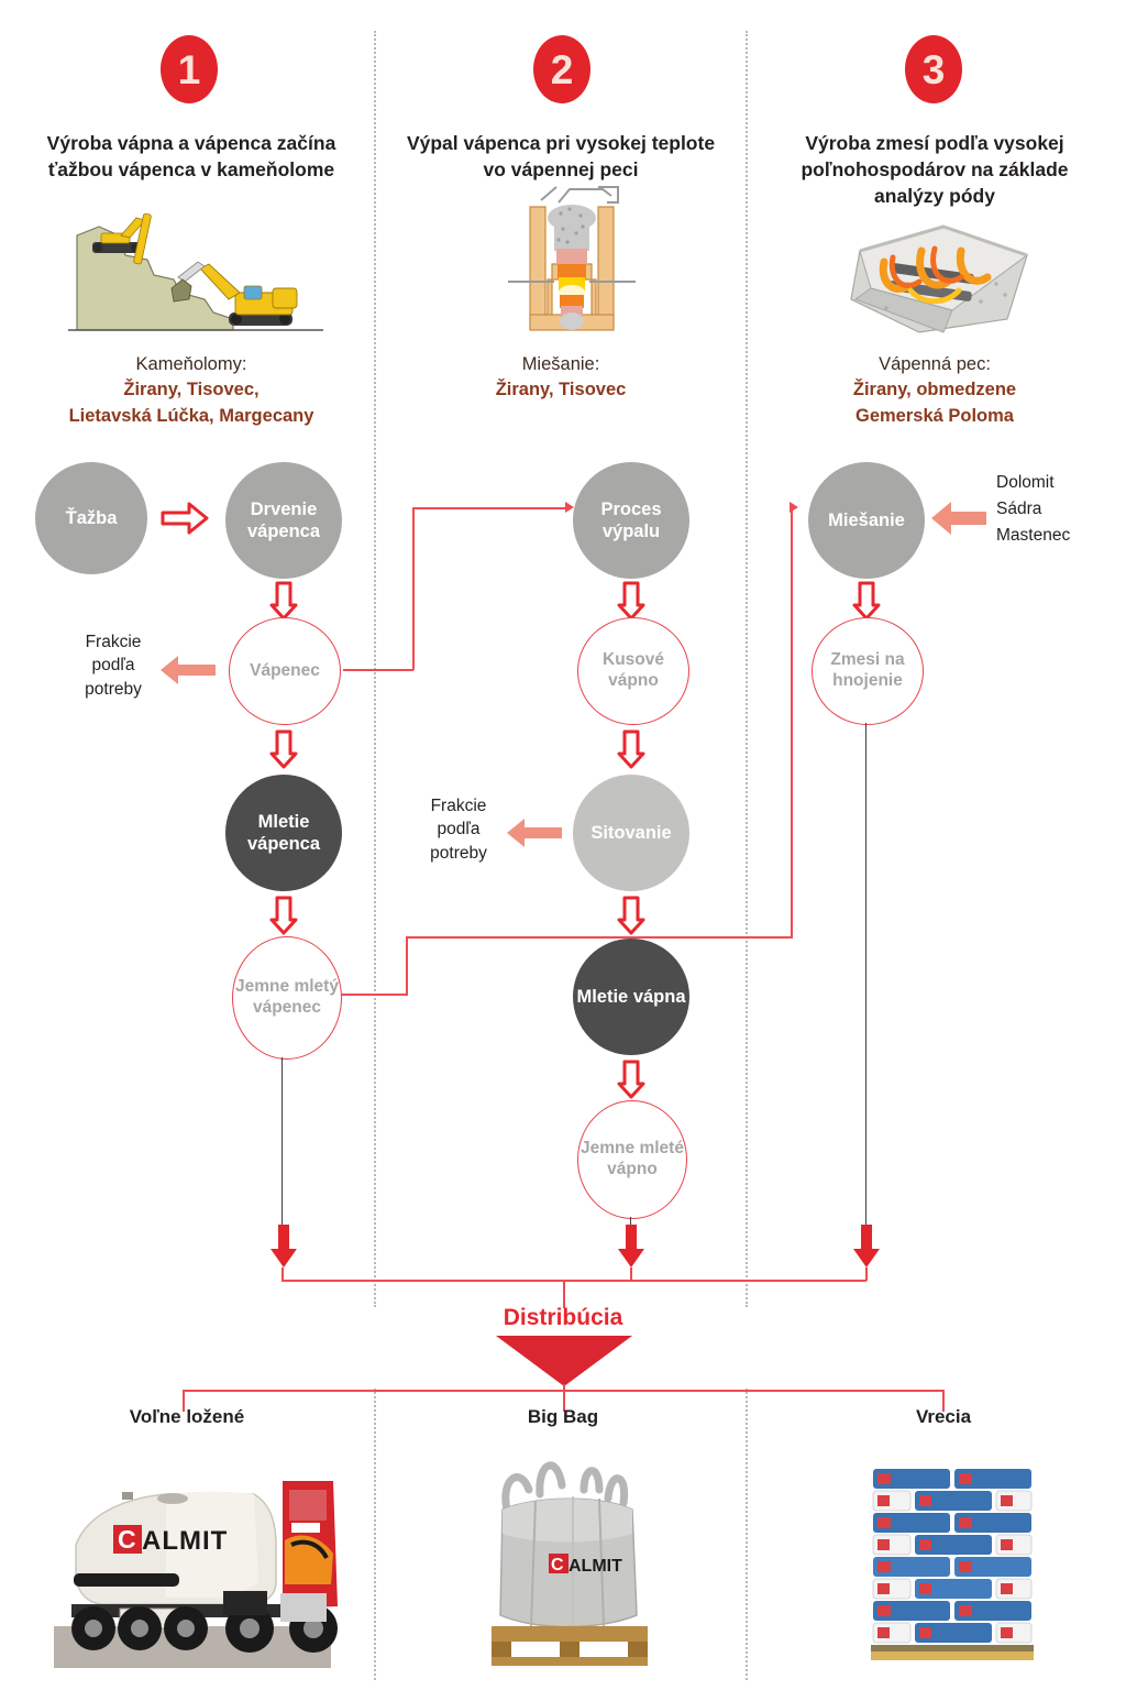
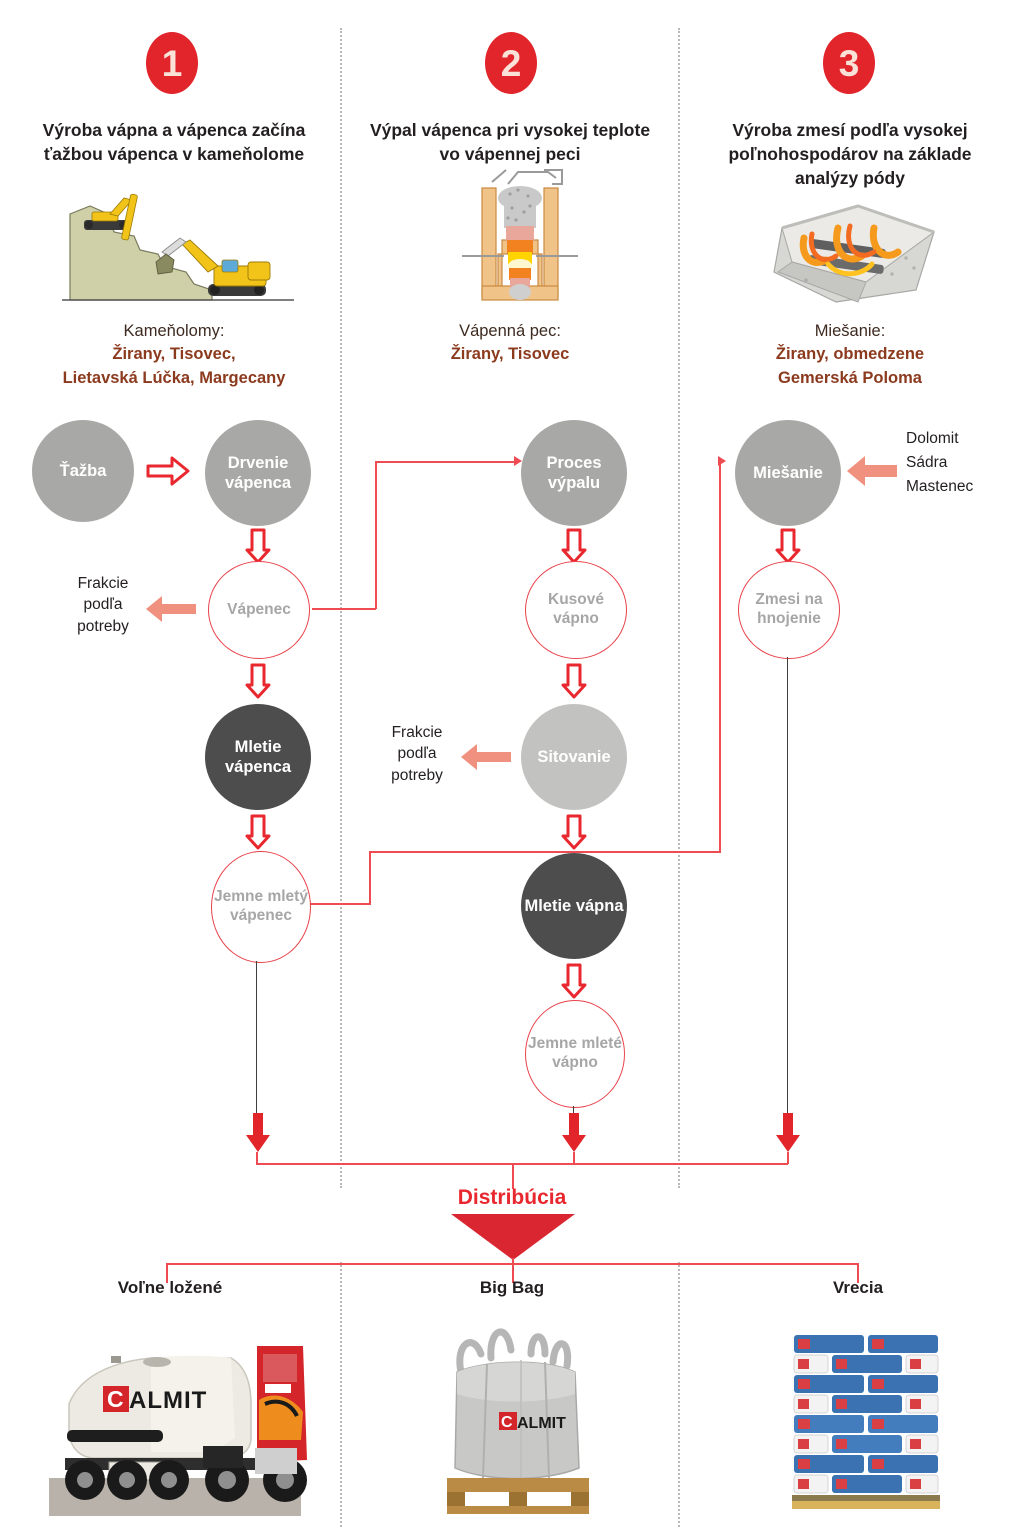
  1
  Výroba vápna a vápenca začína ťažbou vápenca v kameňolome
  Kameňolomy:
  Žirany, Tisovec,
  Lietavská Lúčka, Margecany
  2
  Výpal vápenca pri vysokej teplote vo vápennej peci
- Miešanie:
+ Vápenná pec:
  Žirany, Tisovec
  3
  Výroba zmesí podľa vysokej poľnohospodárov na základe analýzy pódy
- Vápenná pec:
+ Miešanie:
  Žirany, obmedzene
  Gemerská Poloma
  Ťažba
  Drvenie vápenca
  Proces výpalu
  Miešanie
  Dolomit
  Sádra
  Mastenec
  Vápenec
  Frakcie
  podľa
  potreby
  Kusové vápno
  Zmesi na hnojenie
  Mletie vápenca
  Sitovanie
  Frakcie
  podľa
  potreby
  Jemne mletý vápenec
  Mletie vápna
  Jemne mleté vápno
  Distribúcia
  Voľne ložené
  Big Bag
  Vrecia
  C
  ALMIT
  C
  ALMIT
